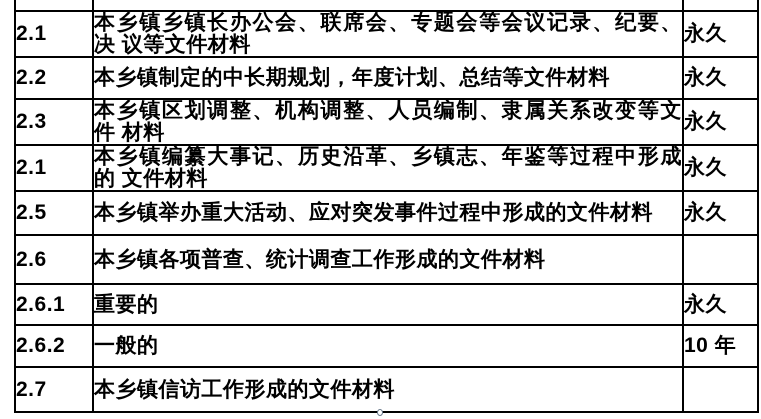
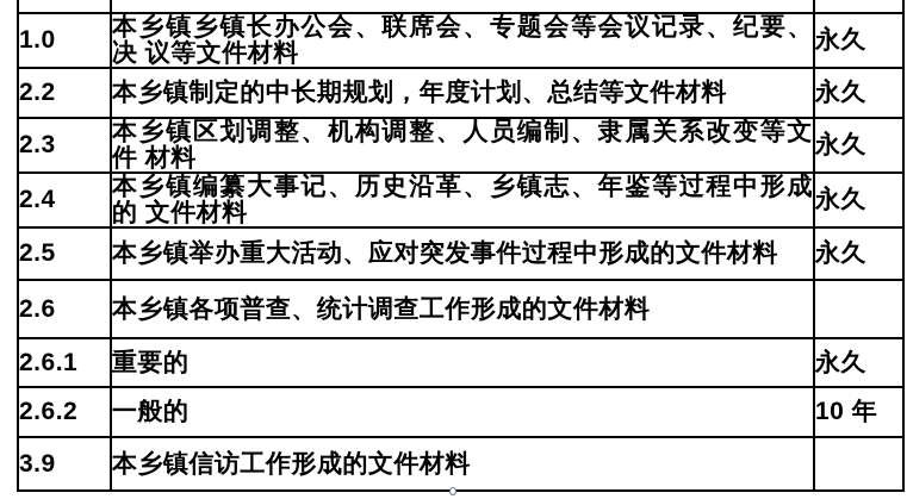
- 2.1	本乡镇乡镇长办公会、联席会、专题会等会议记录、纪要、 决 议等文件材料	永久
+ 1.0	本乡镇乡镇长办公会、联席会、专题会等会议记录、纪要、 决 议等文件材料	永久
  2.2	本乡镇制定的中长期规划，年度计划、总结等文件材料	永久
  2.3	本乡镇区划调整、机构调整、人员编制、隶属关系改变等文 件 材料	永久
- 2.1	本乡镇编纂大事记、历史沿革、乡镇志、年鉴等过程中形成 的 文件材料	永久
+ 2.4	本乡镇编纂大事记、历史沿革、乡镇志、年鉴等过程中形成 的 文件材料	永久
  2.5	本乡镇举办重大活动、应对突发事件过程中形成的文件材料	永久
  2.6	本乡镇各项普查、统计调查工作形成的文件材料
  2.6.1	重要的	永久
  2.6.2	一般的	10 年
- 2.7	本乡镇信访工作形成的文件材料
+ 3.9	本乡镇信访工作形成的文件材料
